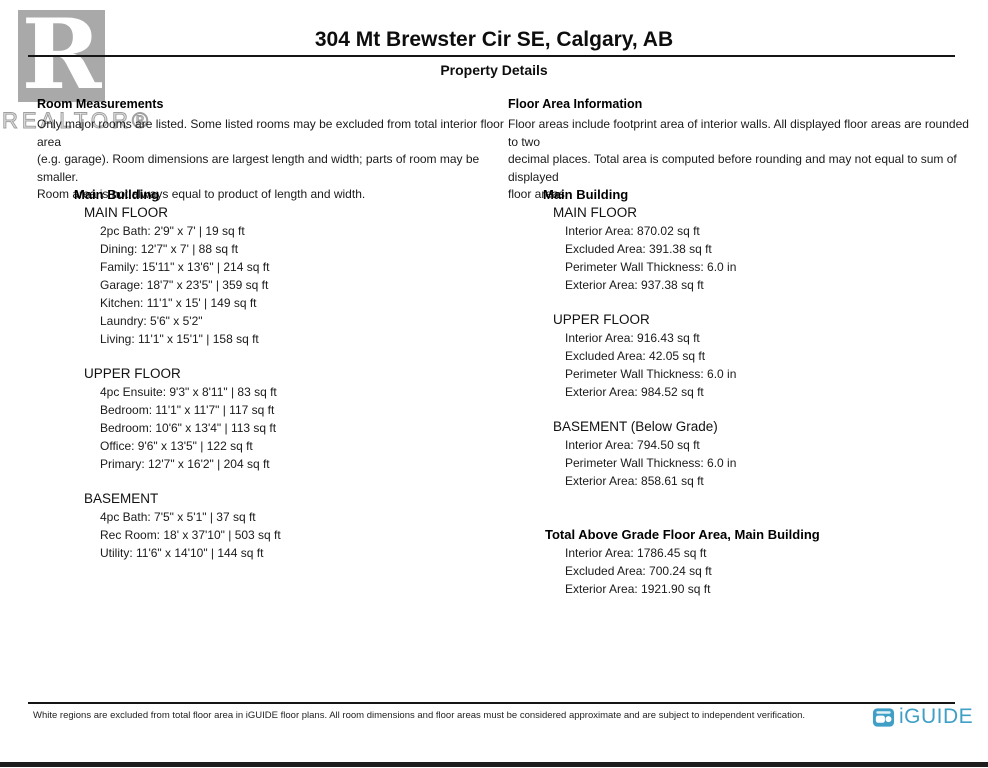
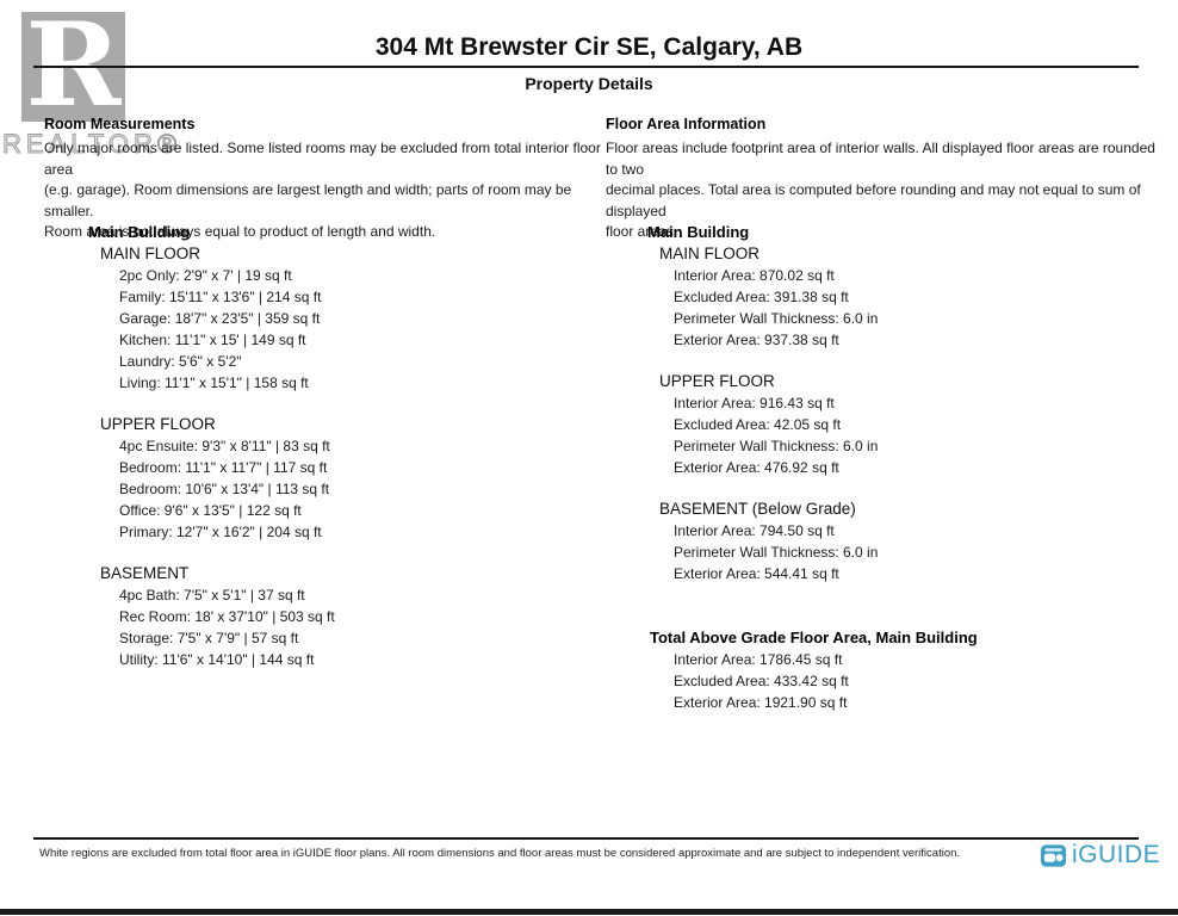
  REALTOR®
  304 Mt Brewster Cir SE, Calgary, AB
  Property Details
  Room Measurements
  Only major rooms are listed. Some listed rooms may be excluded from total interior floor area
  (e.g. garage). Room dimensions are largest length and width; parts of room may be smaller.
  Room area is not always equal to product of length and width.
  Floor Area Information
  Floor areas include footprint area of interior walls. All displayed floor areas are rounded to two
  decimal places. Total area is computed before rounding and may not equal to sum of displayed
  floor areas.
  Main Building
  MAIN FLOOR
- 2pc Bath: 2'9" x 7' | 19 sq ft
+ 2pc Only: 2'9" x 7' | 19 sq ft
- Dining: 12'7" x 7' | 88 sq ft
  Family: 15'11" x 13'6" | 214 sq ft
  Garage: 18'7" x 23'5" | 359 sq ft
  Kitchen: 11'1" x 15' | 149 sq ft
  Laundry: 5'6" x 5'2"
  Living: 11'1" x 15'1" | 158 sq ft
  UPPER FLOOR
  4pc Ensuite: 9'3" x 8'11" | 83 sq ft
  Bedroom: 11'1" x 11'7" | 117 sq ft
  Bedroom: 10'6" x 13'4" | 113 sq ft
  Office: 9'6" x 13'5" | 122 sq ft
  Primary: 12'7" x 16'2" | 204 sq ft
  BASEMENT
  4pc Bath: 7'5" x 5'1" | 37 sq ft
  Rec Room: 18' x 37'10" | 503 sq ft
+ Storage: 7'5" x 7'9" | 57 sq ft
  Utility: 11'6" x 14'10" | 144 sq ft
  Main Building
  MAIN FLOOR
  Interior Area: 870.02 sq ft
  Excluded Area: 391.38 sq ft
  Perimeter Wall Thickness: 6.0 in
  Exterior Area: 937.38 sq ft
  UPPER FLOOR
  Interior Area: 916.43 sq ft
  Excluded Area: 42.05 sq ft
  Perimeter Wall Thickness: 6.0 in
- Exterior Area: 984.52 sq ft
+ Exterior Area: 476.92 sq ft
  BASEMENT (Below Grade)
  Interior Area: 794.50 sq ft
  Perimeter Wall Thickness: 6.0 in
- Exterior Area: 858.61 sq ft
+ Exterior Area: 544.41 sq ft
  Total Above Grade Floor Area, Main Building
  Interior Area: 1786.45 sq ft
- Excluded Area: 700.24 sq ft
+ Excluded Area: 433.42 sq ft
  Exterior Area: 1921.90 sq ft
  White regions are excluded from total floor area in iGUIDE floor plans. All room dimensions and floor areas must be considered approximate and are subject to independent verification.
  iGUIDE
